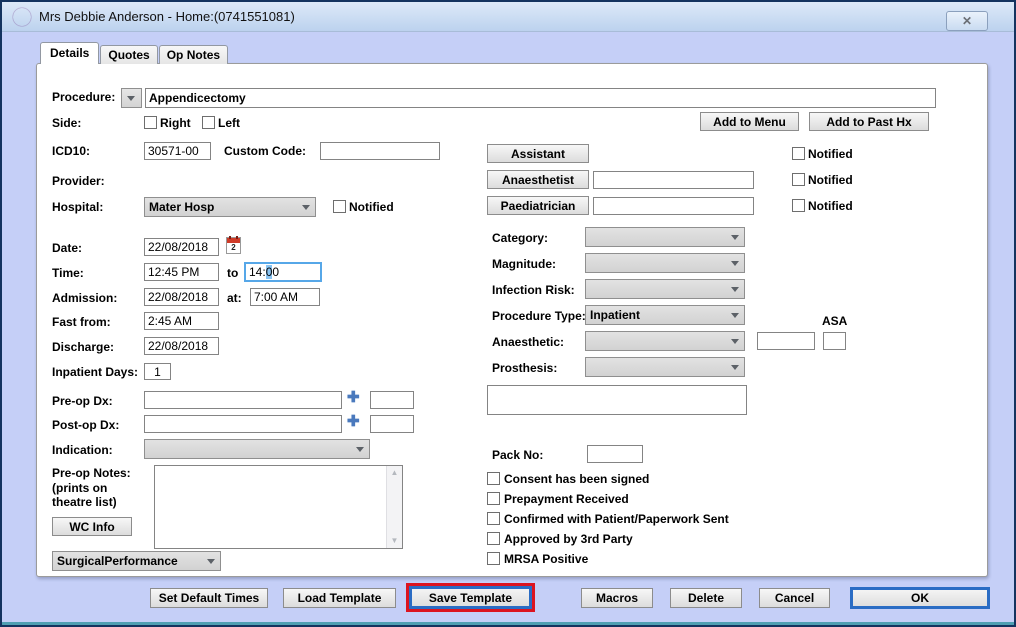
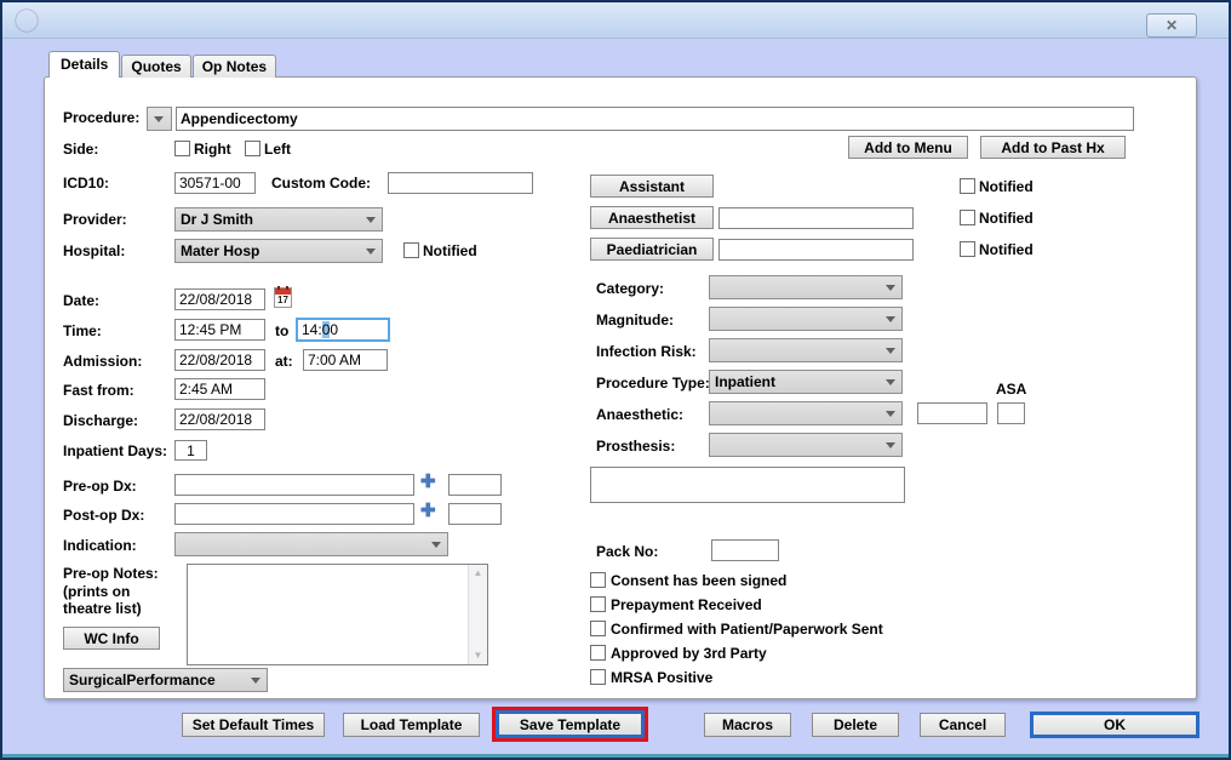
- Mrs Debbie Anderson - Home:(0741551081)
  ✕
  Details
  Quotes
  Op Notes
  Procedure:
  Appendicectomy
  Side:
  Right
  Left
  Add to Menu
  Add to Past Hx
  ICD10:
  30571-00
  Custom Code:
  Assistant
  Notified
  Provider:
+ Dr J Smith
  Anaesthetist
  Notified
  Hospital:
  Mater Hosp
  Notified
  Paediatrician
  Notified
  Date:
  22/08/2018
- 2
+ 17
  Category:
  Time:
  12:45 PM
  to
  14:00
  Magnitude:
  Admission:
  22/08/2018
  at:
  7:00 AM
  Infection Risk:
  Fast from:
  2:45 AM
  Procedure Type:
  Inpatient
  ASA
  Discharge:
  22/08/2018
  Anaesthetic:
  Inpatient Days:
  1
  Prosthesis:
  Pre-op Dx:
  ✚
  Post-op Dx:
  ✚
  Indication:
  Pack No:
  Pre-op Notes:
  (prints on
  theatre list)
  WC Info
  ▲
  ▼
  Consent has been signed
  Prepayment Received
  Confirmed with Patient/Paperwork Sent
  Approved by 3rd Party
  MRSA Positive
  SurgicalPerformance
  Set Default Times
  Load Template
  Save Template
  Macros
  Delete
  Cancel
  OK
